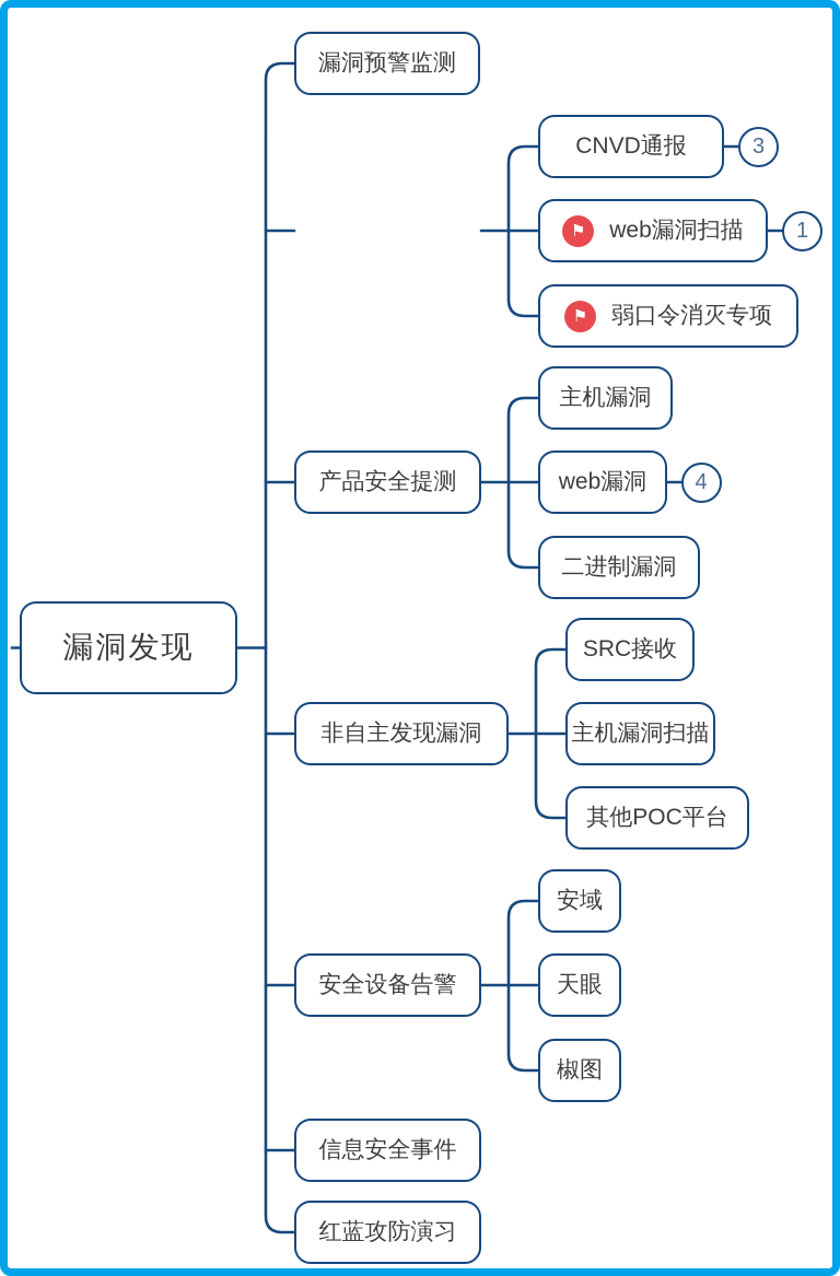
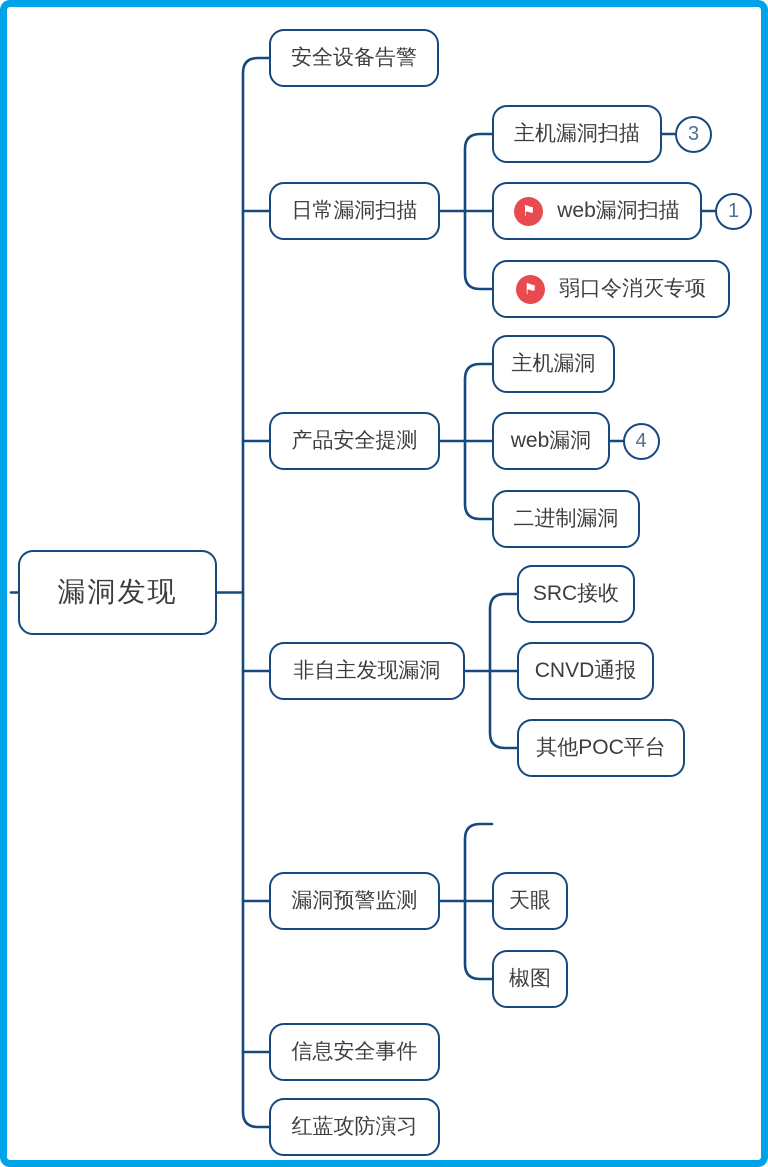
  漏洞发现
- 漏洞预警监测
+ 安全设备告警
+ 日常漏洞扫描
  产品安全提测
  非自主发现漏洞
- 安全设备告警
+ 漏洞预警监测
  信息安全事件
  红蓝攻防演习
- CNVD通报
+ 主机漏洞扫描
  3
  ⚑
  web漏洞扫描
  1
  ⚑
  弱口令消灭专项
  主机漏洞
  web漏洞
  4
  二进制漏洞
  SRC接收
- 主机漏洞扫描
+ CNVD通报
  其他POC平台
- 安域
  天眼
  椒图
